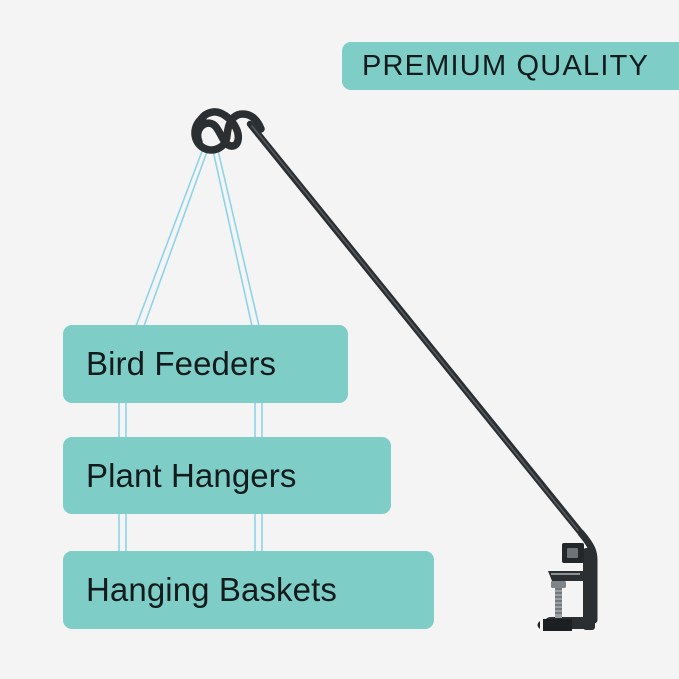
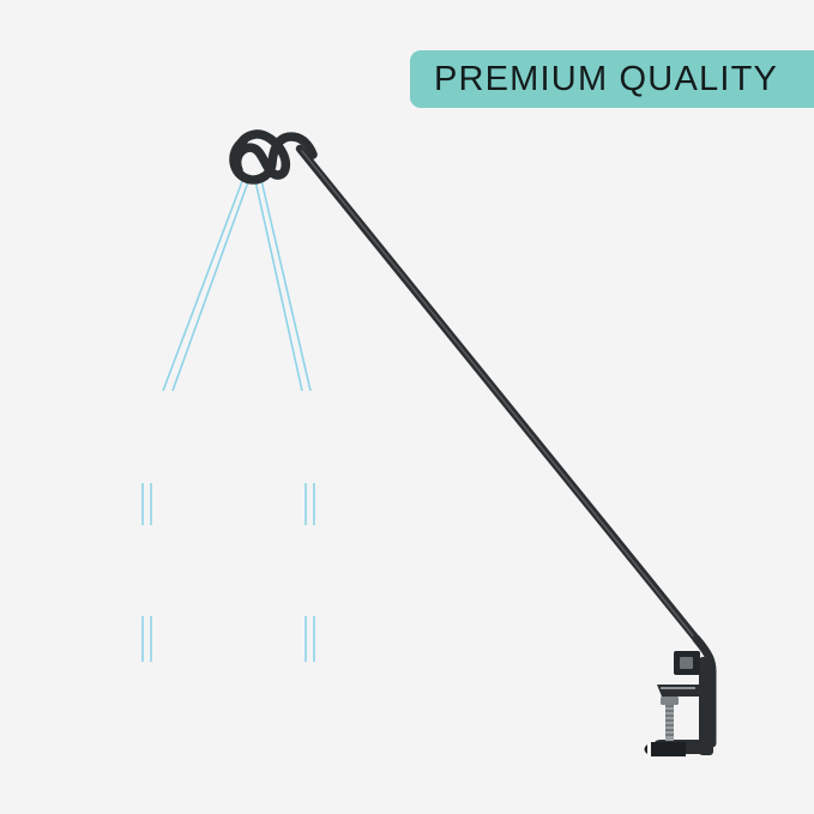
  PREMIUM QUALITY
- Bird Feeders
- Plant Hangers
- Hanging Baskets
